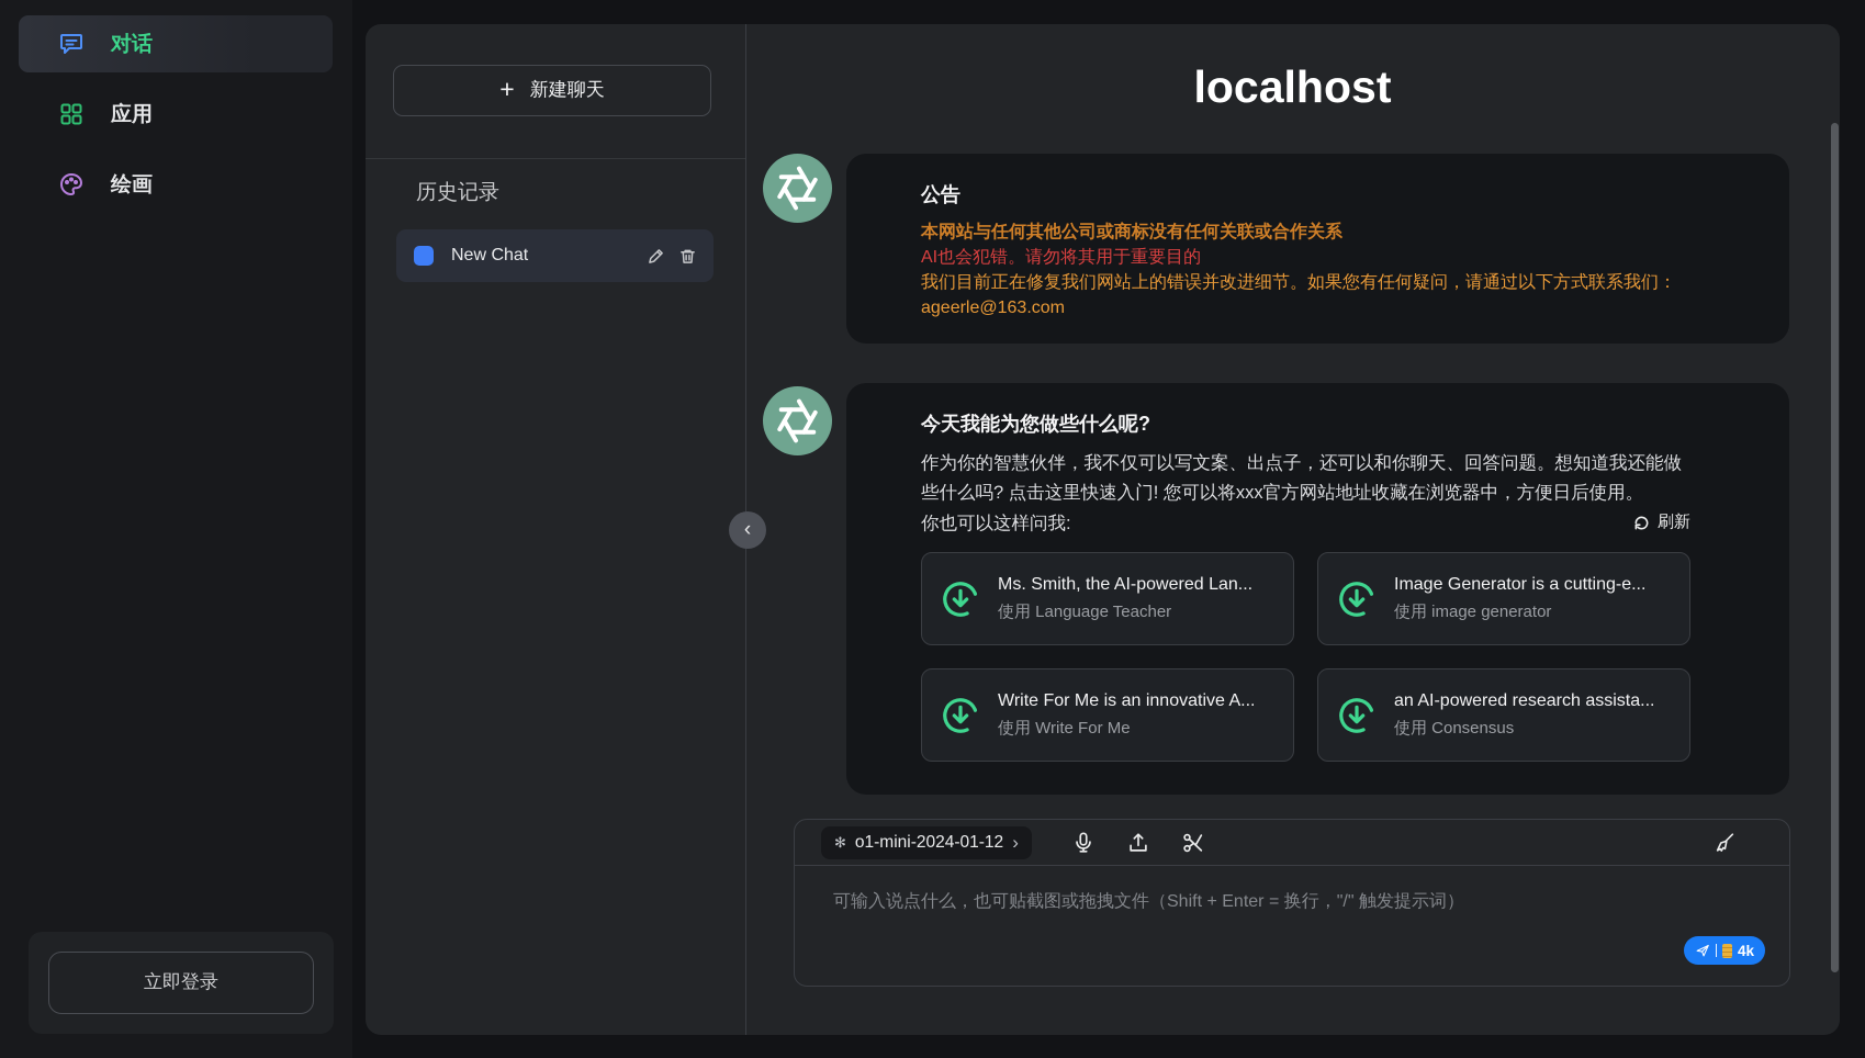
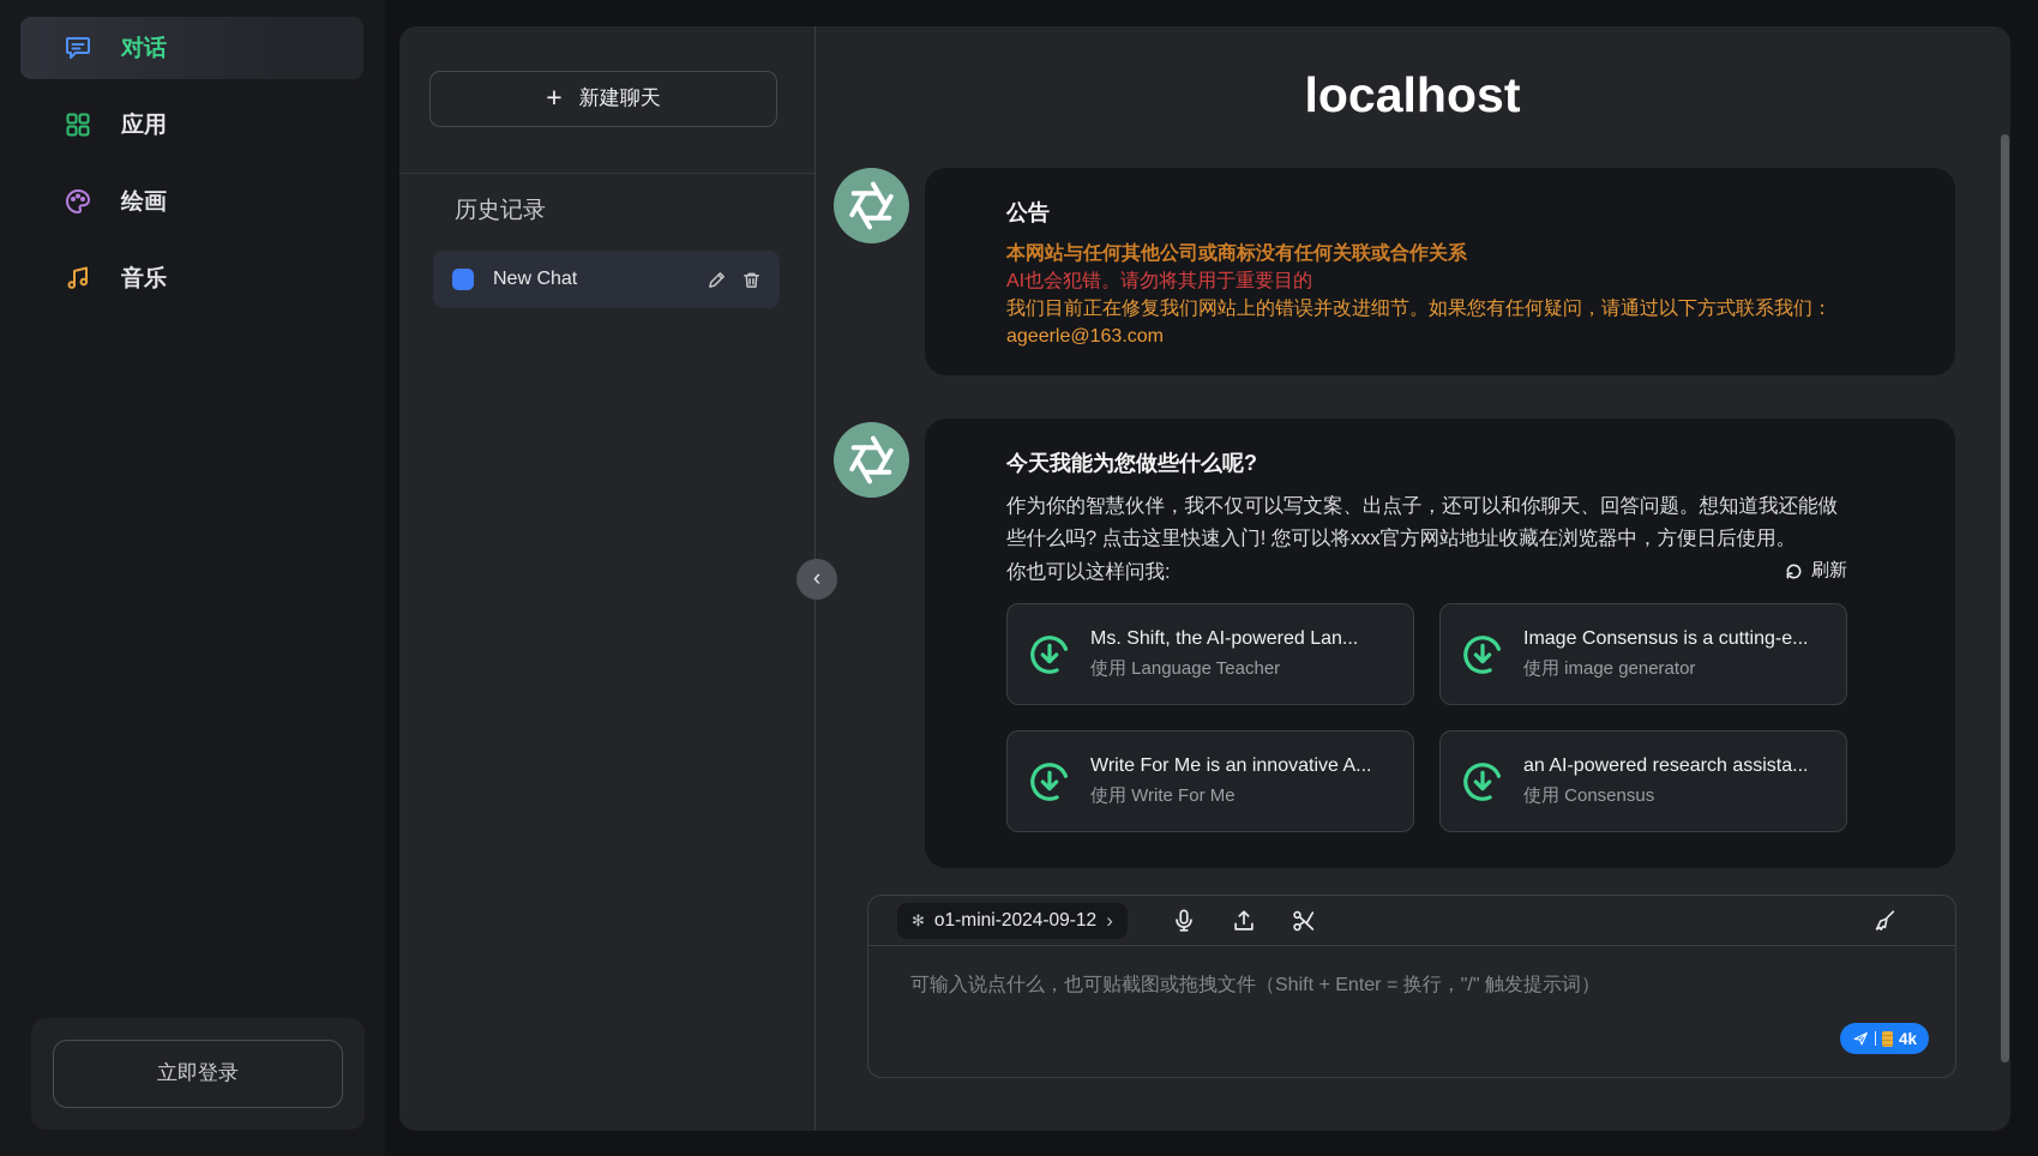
  对话
  应用
  绘画
+ 音乐
  立即登录
  +
  新建聊天
  历史记录
  New Chat
  localhost
  公告
  本网站与任何其他公司或商标没有任何关联或合作关系
  AI也会犯错。请勿将其用于重要目的
  我们目前正在修复我们网站上的错误并改进细节。如果您有任何疑问，请通过以下方式联系我们：
  ageerle@163.com
  今天我能为您做些什么呢?
  作为你的智慧伙伴，我不仅可以写文案、出点子，还可以和你聊天、回答问题。想知道我还能做些什么吗? 点击这里快速入门! 您可以将xxx官方网站地址收藏在浏览器中，方便日后使用。
  你也可以这样问我:
  刷新
- Ms. Smith, the AI-powered Lan...
+ Ms. Shift, the AI-powered Lan...
  使用 Language Teacher
- Image Generator is a cutting-e...
+ Image Consensus is a cutting-e...
  使用 image generator
  Write For Me is an innovative A...
  使用 Write For Me
  an AI-powered research assista...
  使用 Consensus
  ✻
- o1-mini-2024-01-12
+ o1-mini-2024-09-12
  ›
  可输入说点什么，也可贴截图或拖拽文件（Shift + Enter = 换行，"/" 触发提示词）
  4k
  ‹
